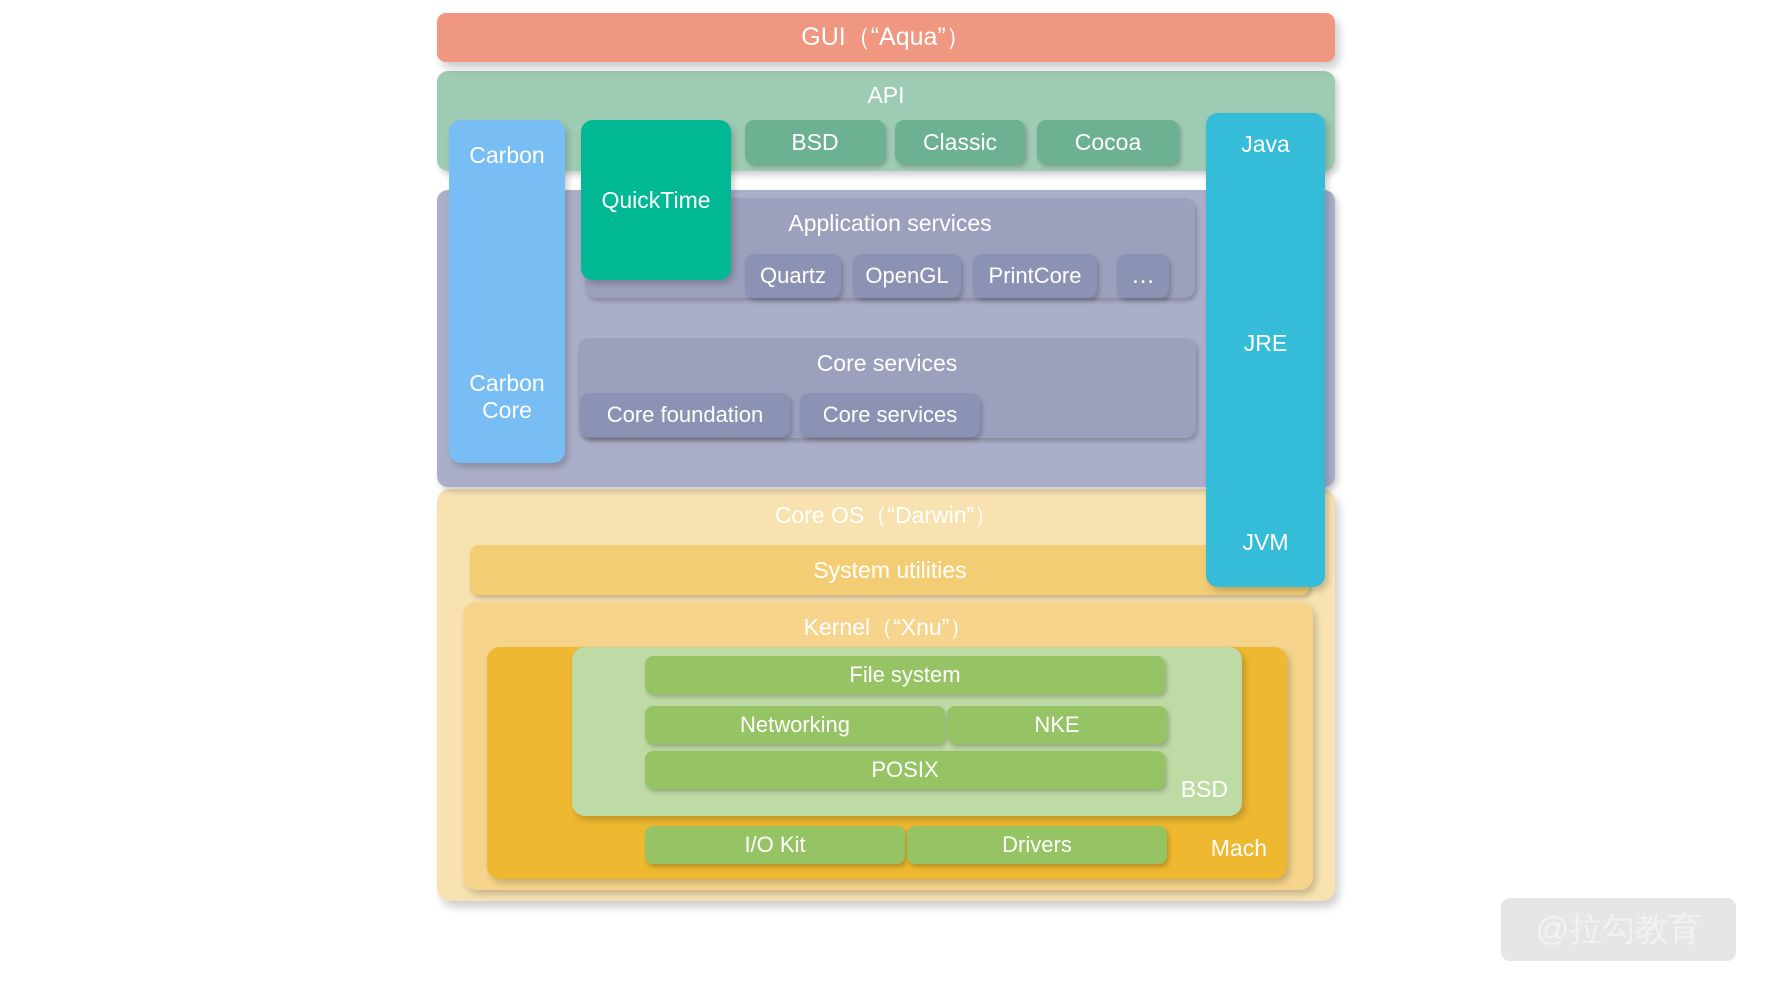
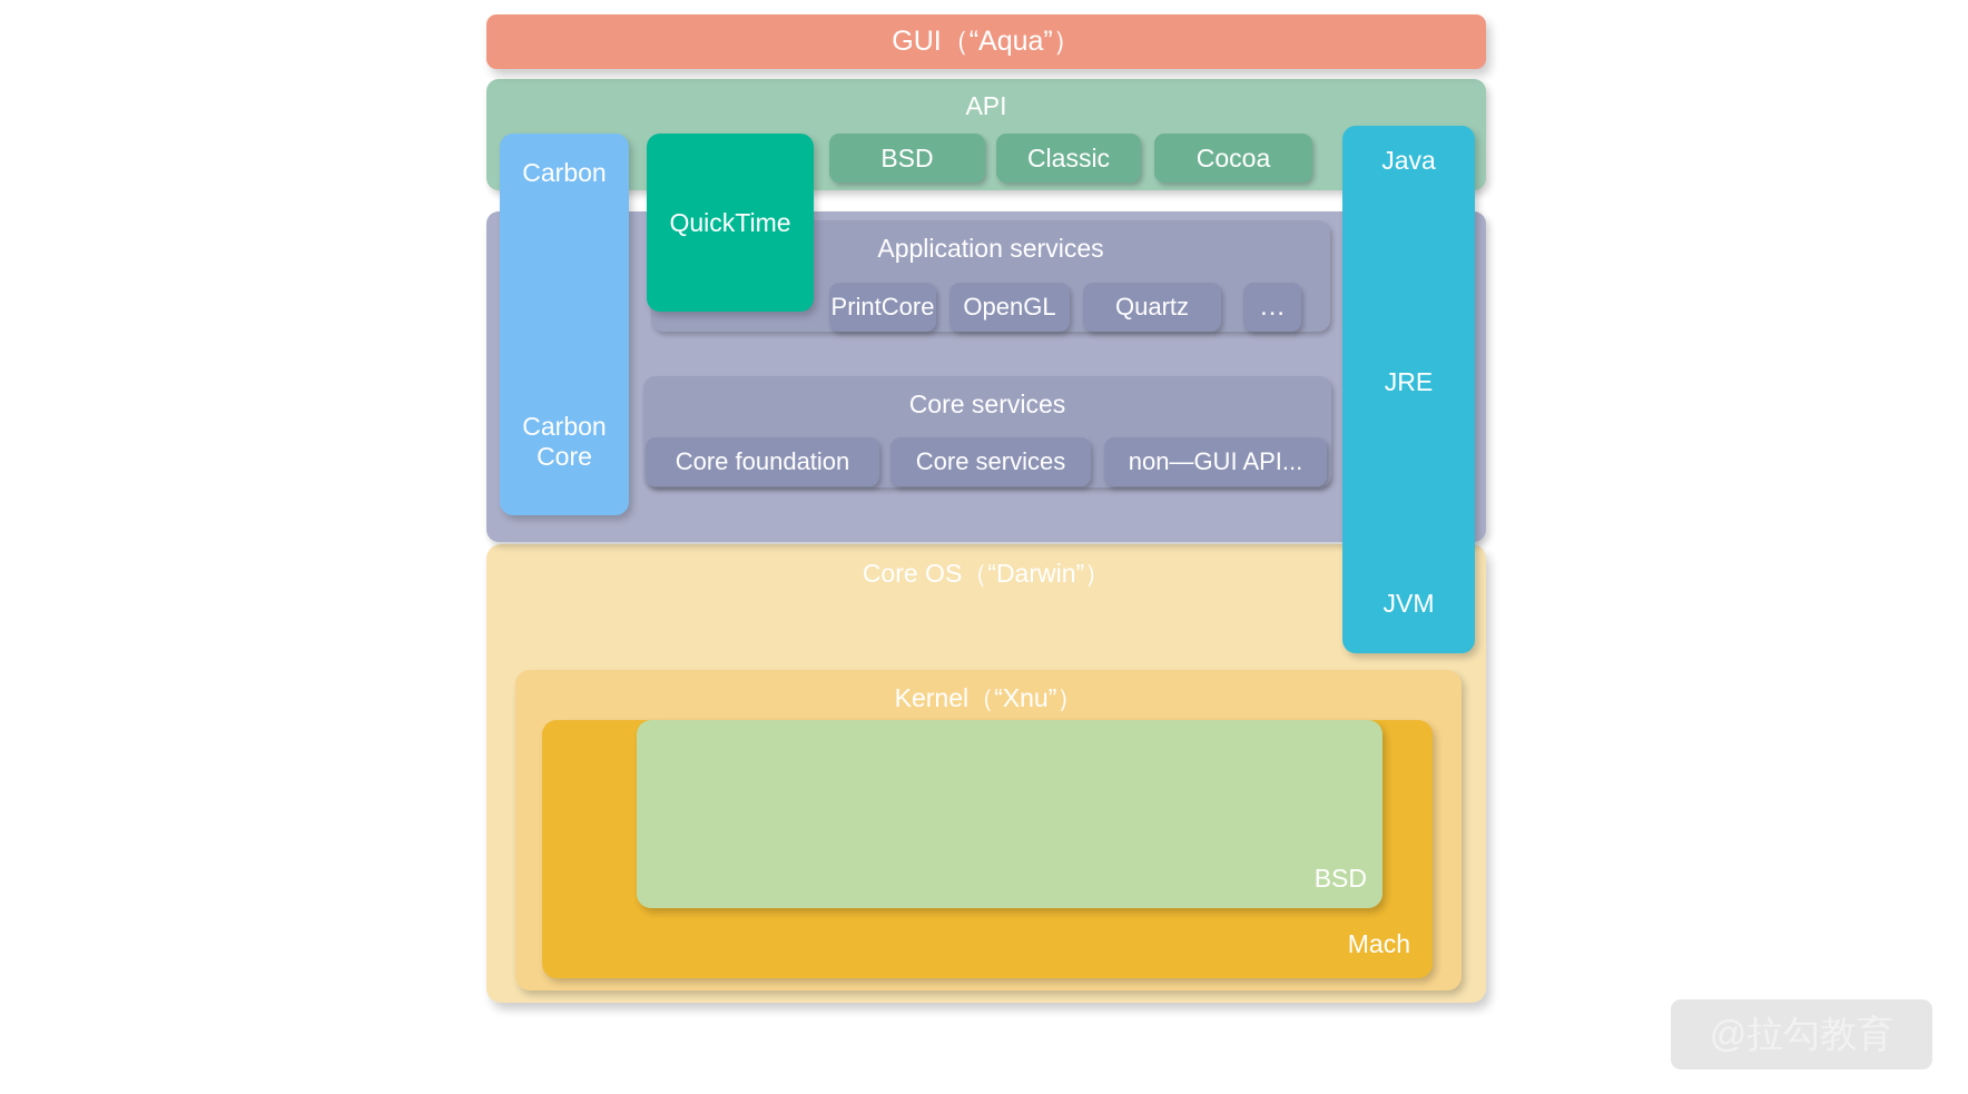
  GUI（“Aqua”）
  API
  BSD
  Classic
  Cocoa
  Carbon
  Carbon
  Core
  QuickTime
  Java
  JRE
  JVM
  Application services
- Quartz
+ PrintCore
  OpenGL
- PrintCore
+ Quartz
  …
  Core services
  Core foundation
  Core services
+ non—GUI API...
  Core OS（“Darwin”）
- System utilities
  Kernel（“Xnu”）
  Mach
  BSD
- File system
- Networking
- NKE
- POSIX
- I/O Kit
- Drivers
